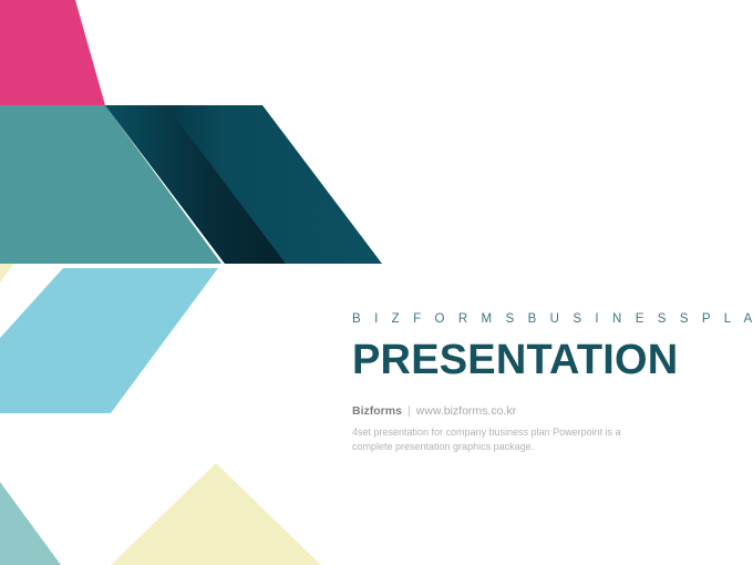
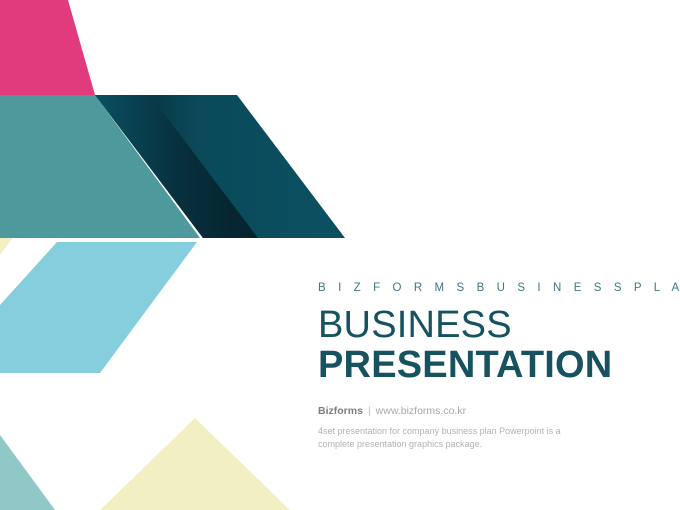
  B I Z F O R M S B U S I N E S S P L A
+ BUSINESS
  PRESENTATION
  Bizforms | www.bizforms.co.kr
  4set presentation for company business plan Powerpoint is a complete presentation graphics package.
